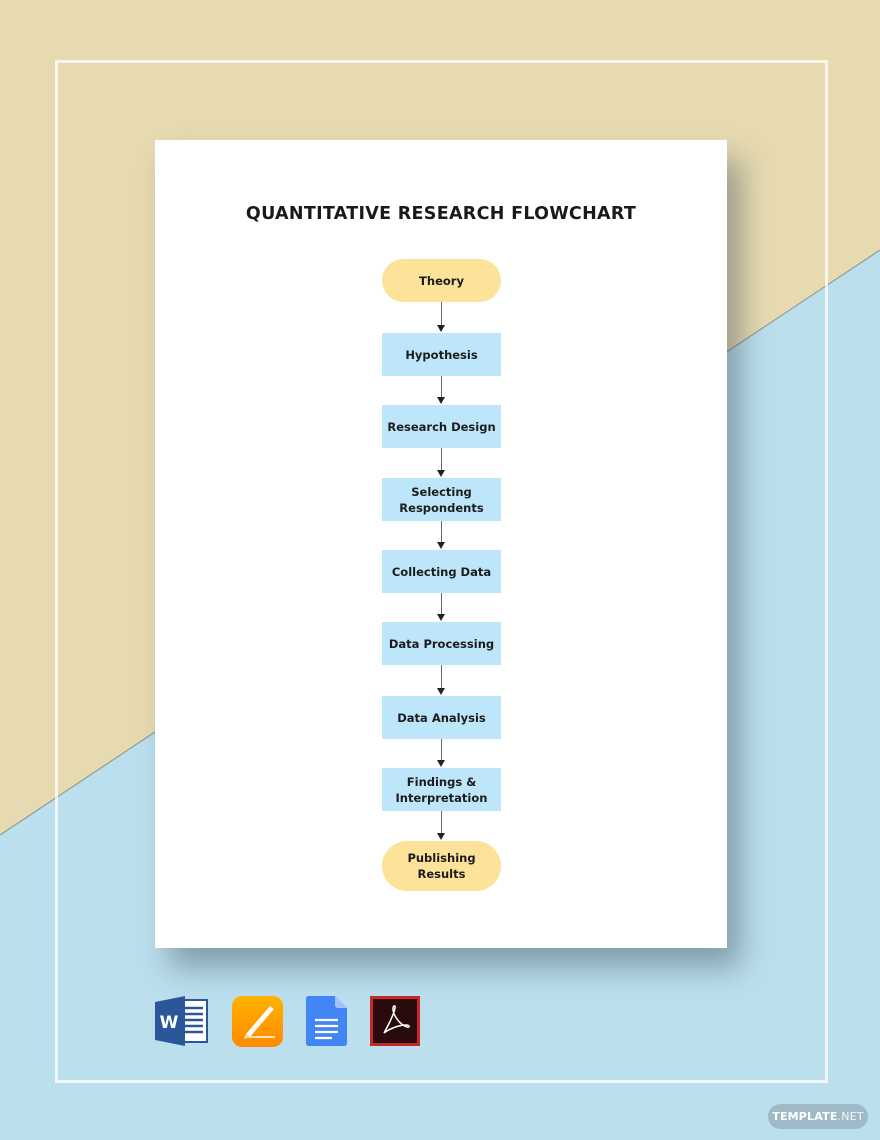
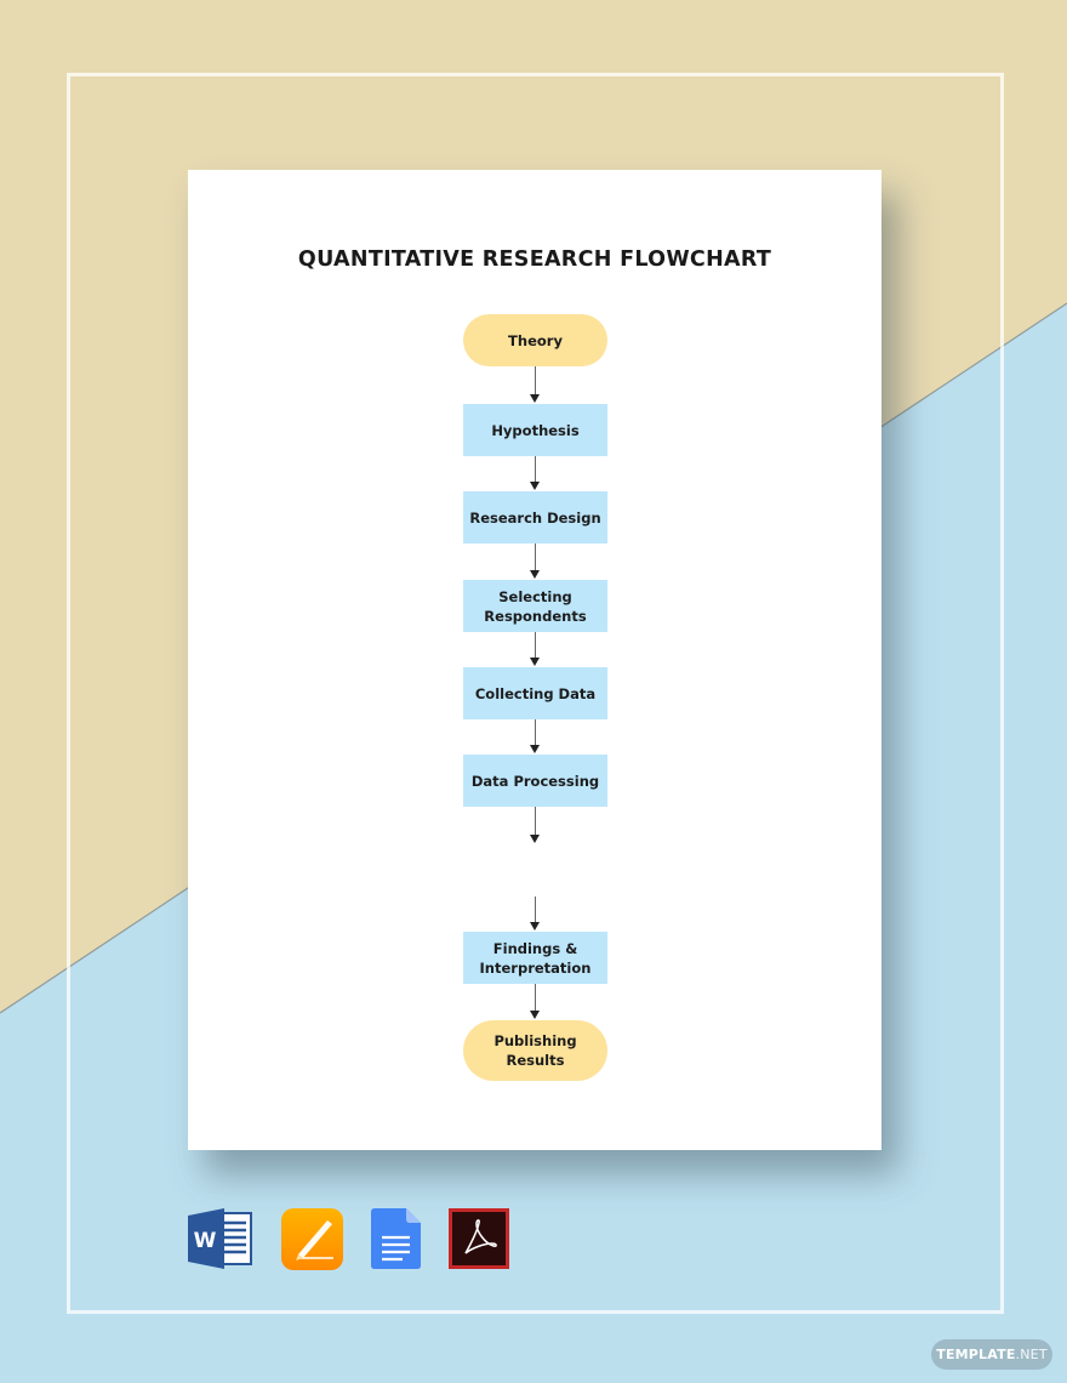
  QUANTITATIVE RESEARCH FLOWCHART
  Theory
  Hypothesis
  Research Design
  Selecting Respondents
  Collecting Data
  Data Processing
- Data Analysis
  Findings & Interpretation
  Publishing Results
  W
  TEMPLATE
  .NET
